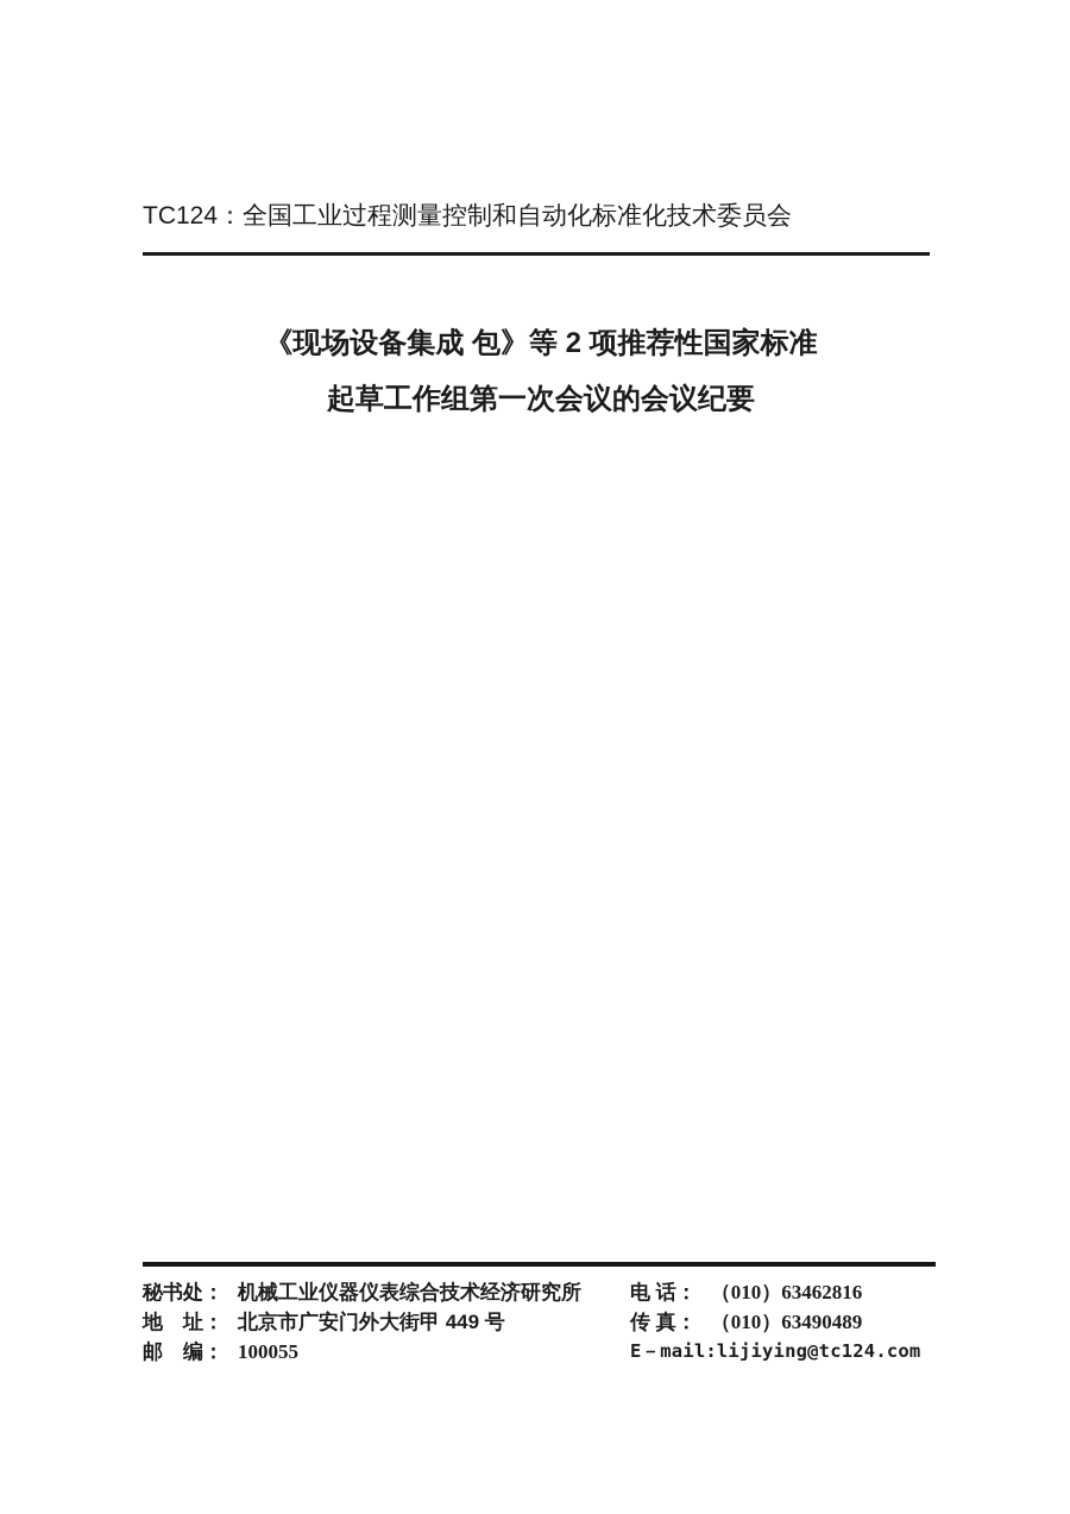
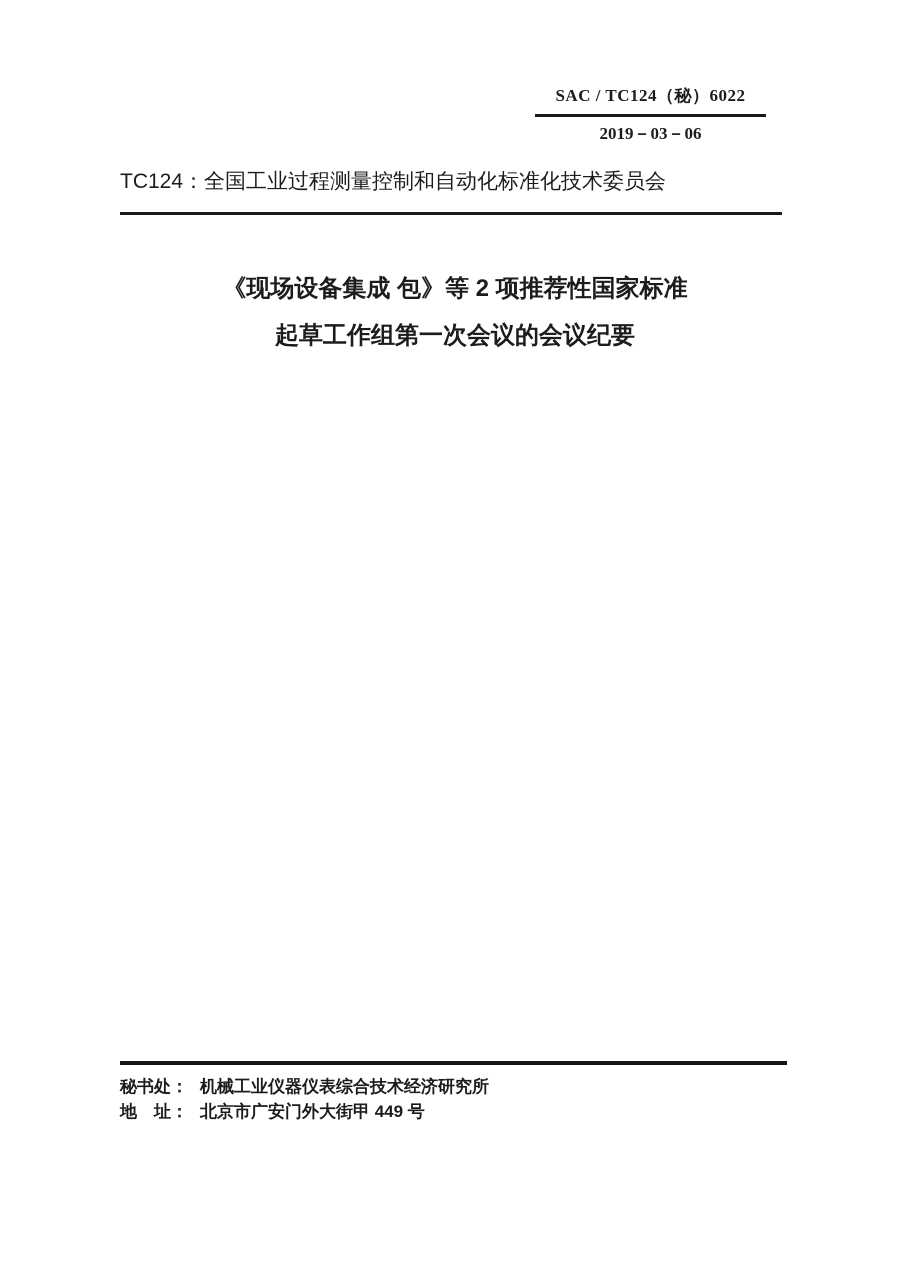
+ SAC / TC124（秘）6022
+ 2019－03－06
  TC124：全国工业过程测量控制和自动化标准化技术委员会
  《现场设备集成 包》等 2 项推荐性国家标准
  起草工作组第一次会议的会议纪要
  秘书处： 机械工业仪器仪表综合技术经济研究所
  地 址： 北京市广安门外大街甲 449 号
- 邮 编： 100055
- 电 话： （010）63462816
- 传 真： （010）63490489
- E－mail:lijiying@tc124.com
